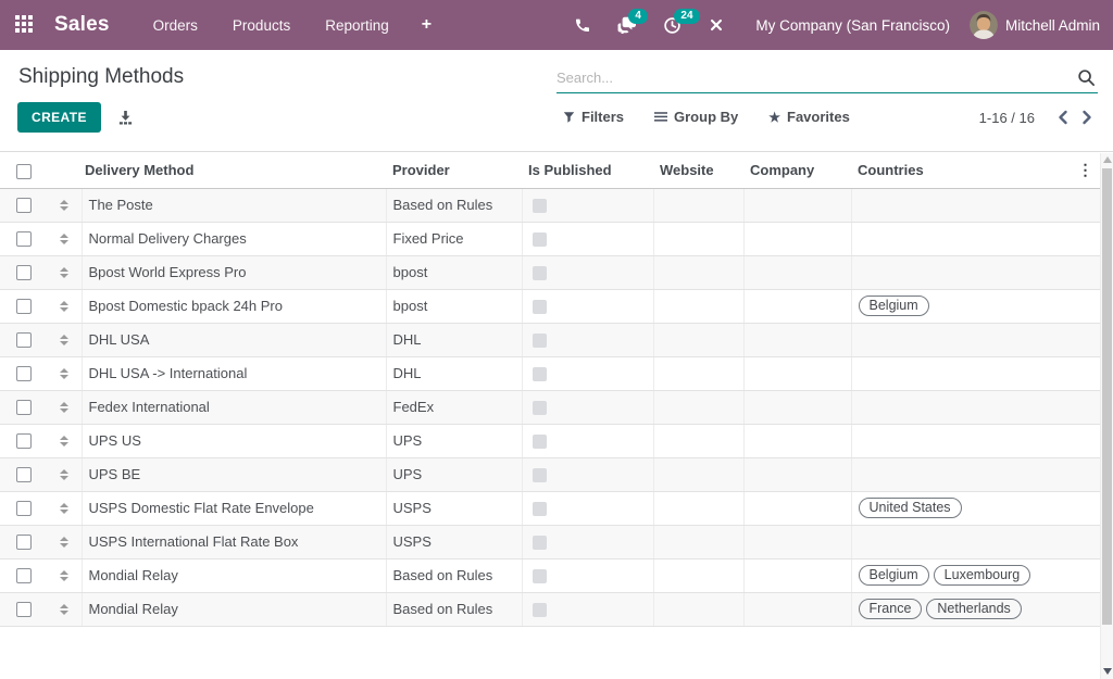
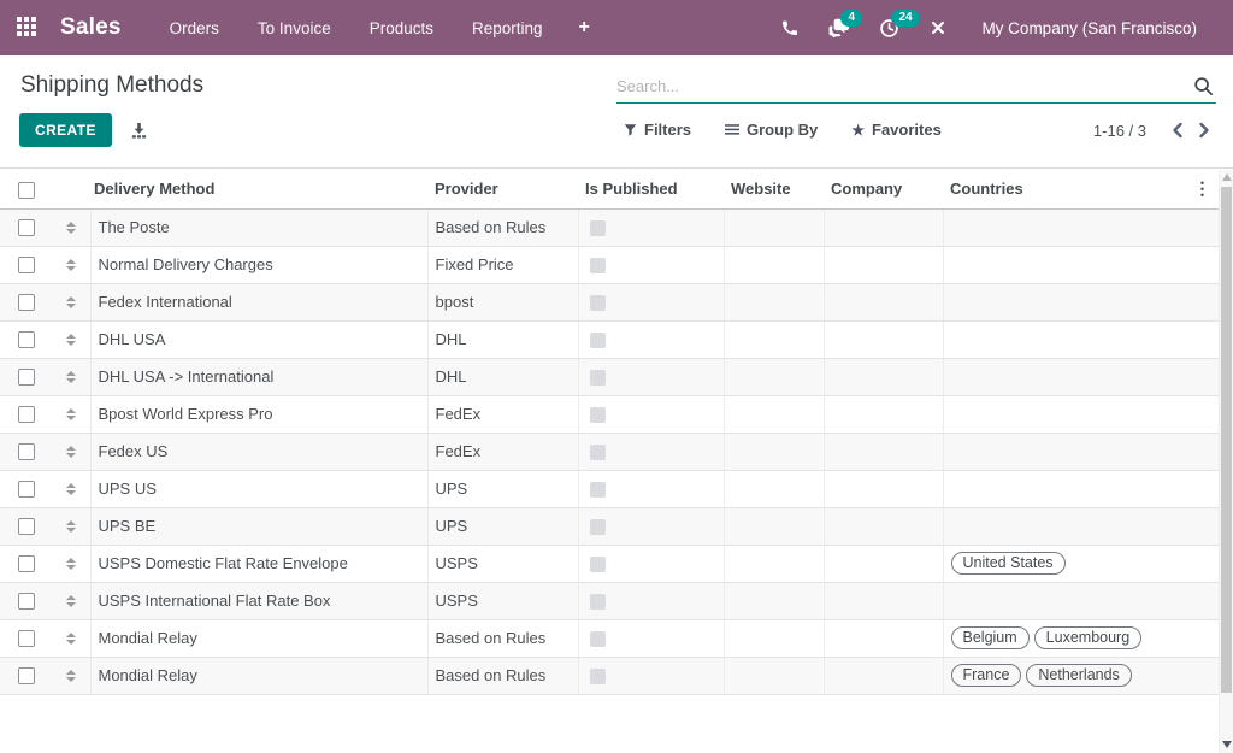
  Sales
  Orders
+ To Invoice
  Products
  Reporting
  +
  4
  24
  My Company (San Francisco)
- Mitchell Admin
  Shipping Methods
  Search...
  CREATE
  Filters
  Group By
  ★
  Favorites
- 1-16 / 16
+ 1-16 / 3
  		Delivery Method	Provider	Is Published	Website	Company	Countries	⋮
  		The Poste	Based on Rules
  		Normal Delivery Charges	Fixed Price
- 		Bpost World Express Pro	bpost
+ 		Fedex International	bpost
- 		Bpost Domestic bpack 24h Pro	bpost				Belgium
  		DHL USA	DHL
  		DHL USA -> International	DHL
- 		Fedex International	FedEx
+ 		Bpost World Express Pro	FedEx
+ 		Fedex US	FedEx
  		UPS US	UPS
  		UPS BE	UPS
  		USPS Domestic Flat Rate Envelope	USPS				United States
  		USPS International Flat Rate Box	USPS
  		Mondial Relay	Based on Rules				Belgium Luxembourg
  		Mondial Relay	Based on Rules				France Netherlands
